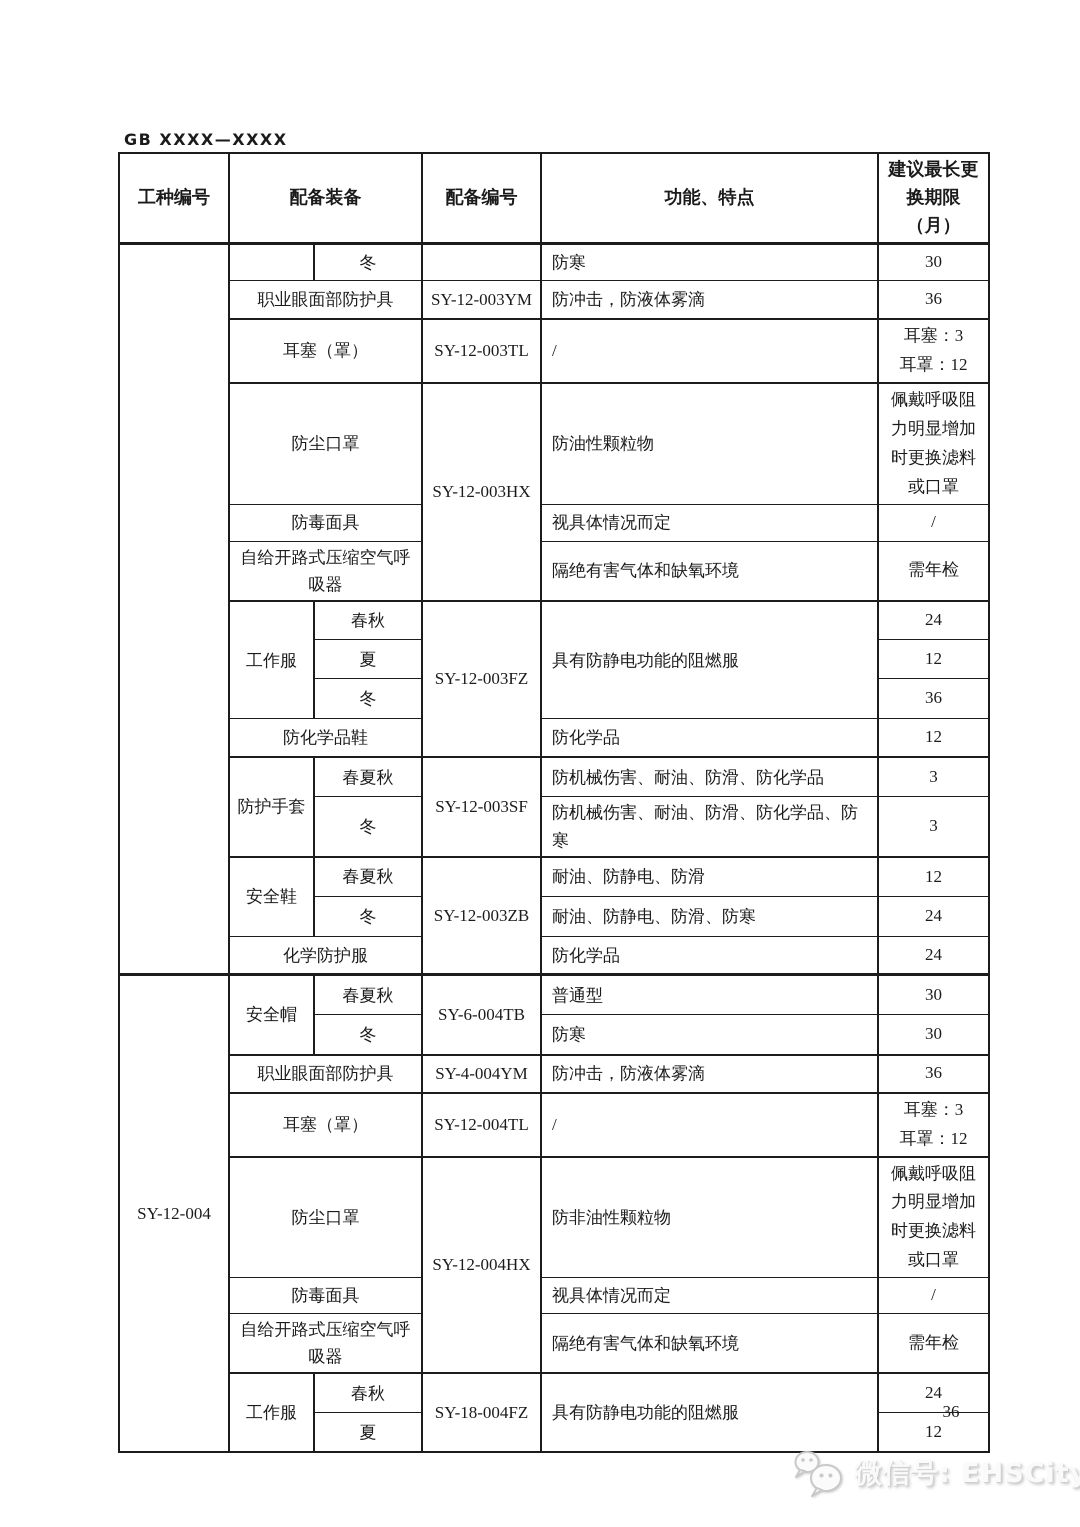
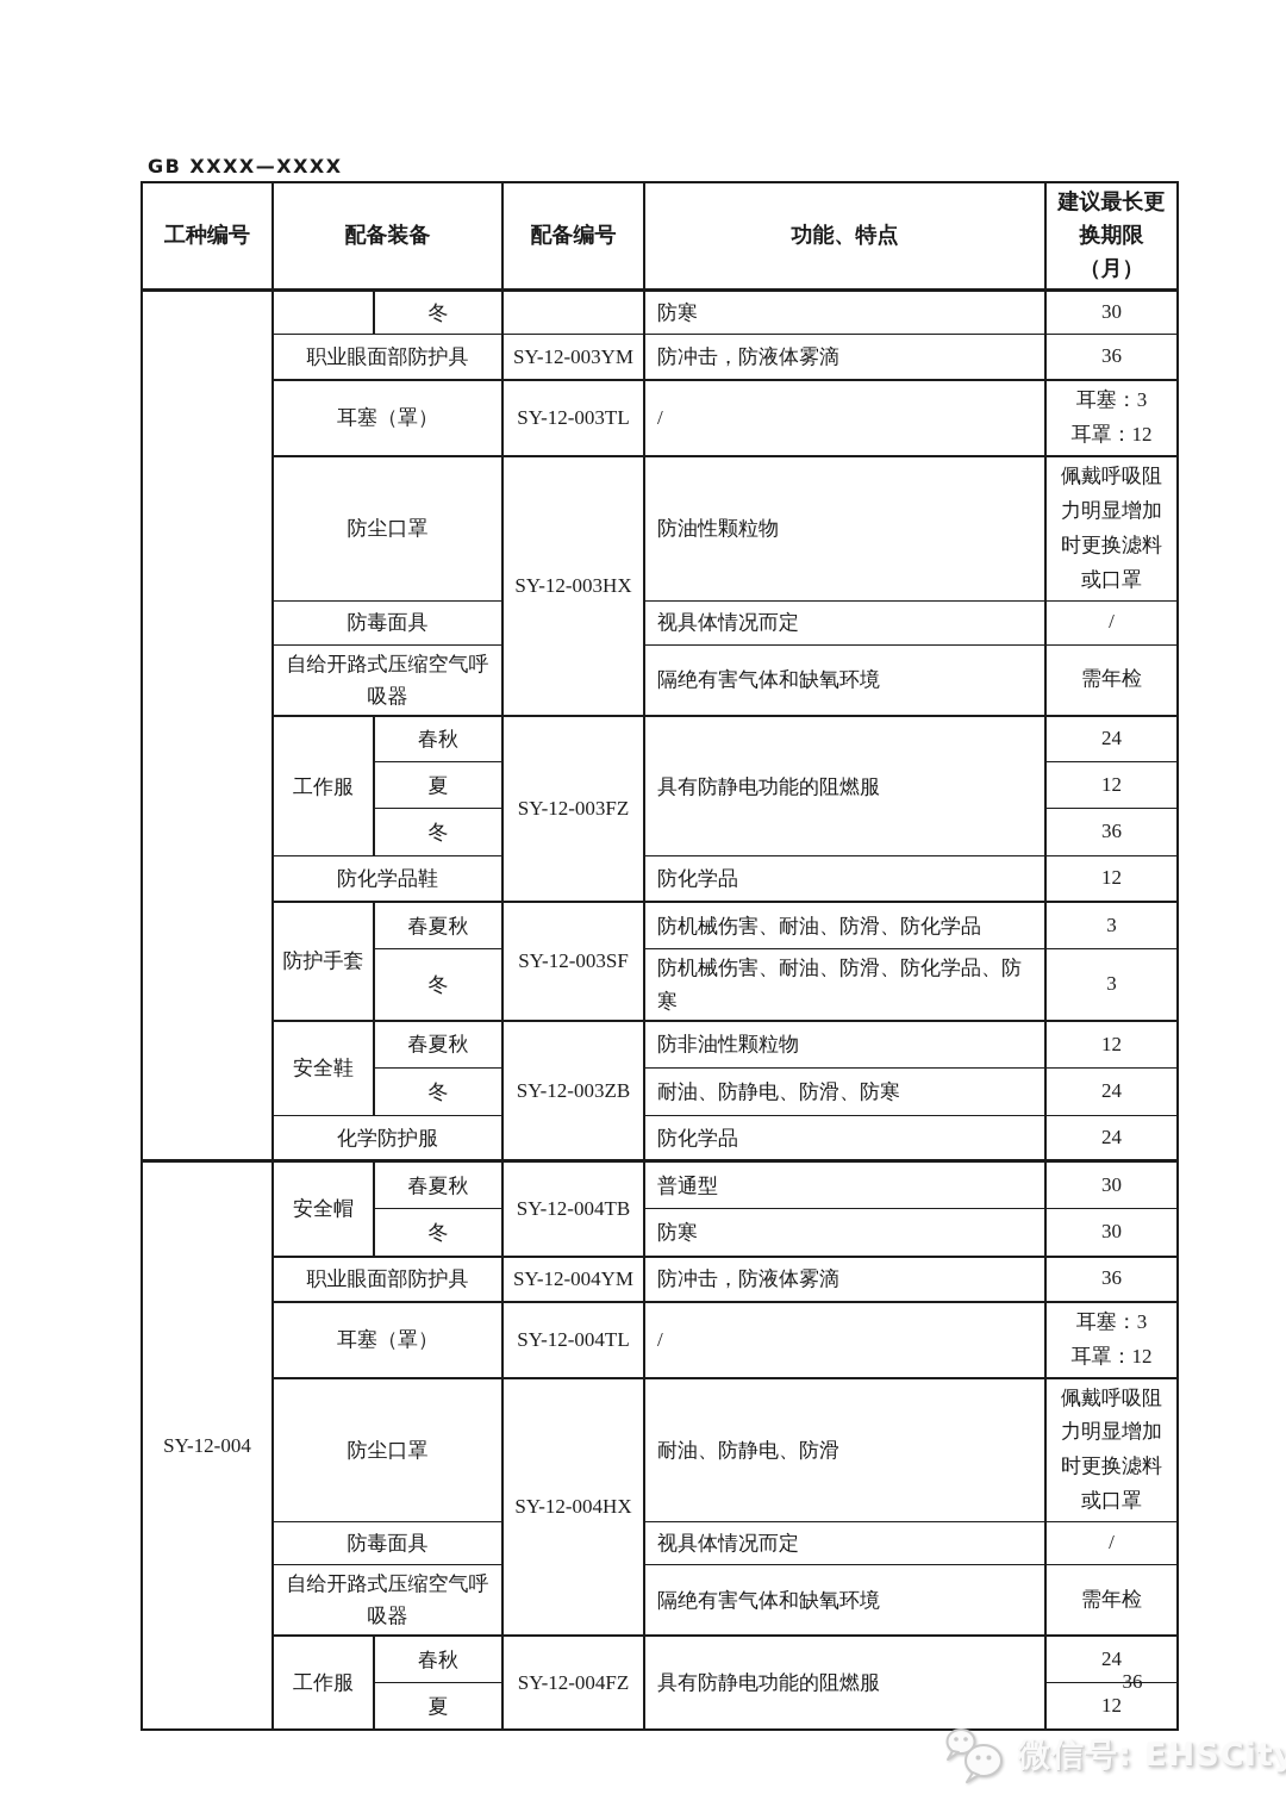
  GB XXXX—XXXX
  工种编号	配备装备	配备编号	功能、特点	建议最长更换期限（月）
  		冬		防寒	30
  职业眼面部防护具	SY-12-003YM	防冲击，防液体雾滴	36
  耳塞（罩）	SY-12-003TL	/	耳塞：3 耳罩：12
  防尘口罩	SY-12-003HX	防油性颗粒物	佩戴呼吸阻力明显增加时更换滤料或口罩
  防毒面具	视具体情况而定	/
  自给开路式压缩空气呼吸器	隔绝有害气体和缺氧环境	需年检
  工作服	春秋	SY-12-003FZ	具有防静电功能的阻燃服	24
  夏	12
  冬	36
  防化学品鞋	防化学品	12
  防护手套	春夏秋	SY-12-003SF	防机械伤害、耐油、防滑、防化学品	3
  冬	防机械伤害、耐油、防滑、防化学品、防寒	3
- 安全鞋	春夏秋	SY-12-003ZB	耐油、防静电、防滑	12
+ 安全鞋	春夏秋	SY-12-003ZB	防非油性颗粒物	12
  冬	耐油、防静电、防滑、防寒	24
  化学防护服	防化学品	24
- SY-12-004	安全帽	春夏秋	SY-6-004TB	普通型	30
+ SY-12-004	安全帽	春夏秋	SY-12-004TB	普通型	30
  冬	防寒	30
- 职业眼面部防护具	SY-4-004YM	防冲击，防液体雾滴	36
+ 职业眼面部防护具	SY-12-004YM	防冲击，防液体雾滴	36
  耳塞（罩）	SY-12-004TL	/	耳塞：3 耳罩：12
- 防尘口罩	SY-12-004HX	防非油性颗粒物	佩戴呼吸阻力明显增加时更换滤料或口罩
+ 防尘口罩	SY-12-004HX	耐油、防静电、防滑	佩戴呼吸阻力明显增加时更换滤料或口罩
  防毒面具	视具体情况而定	/
  自给开路式压缩空气呼吸器	隔绝有害气体和缺氧环境	需年检
- 工作服	春秋	SY-18-004FZ	具有防静电功能的阻燃服	24
+ 工作服	春秋	SY-12-004FZ	具有防静电功能的阻燃服	24
  夏	12
  36
  微信号: EHSCity
